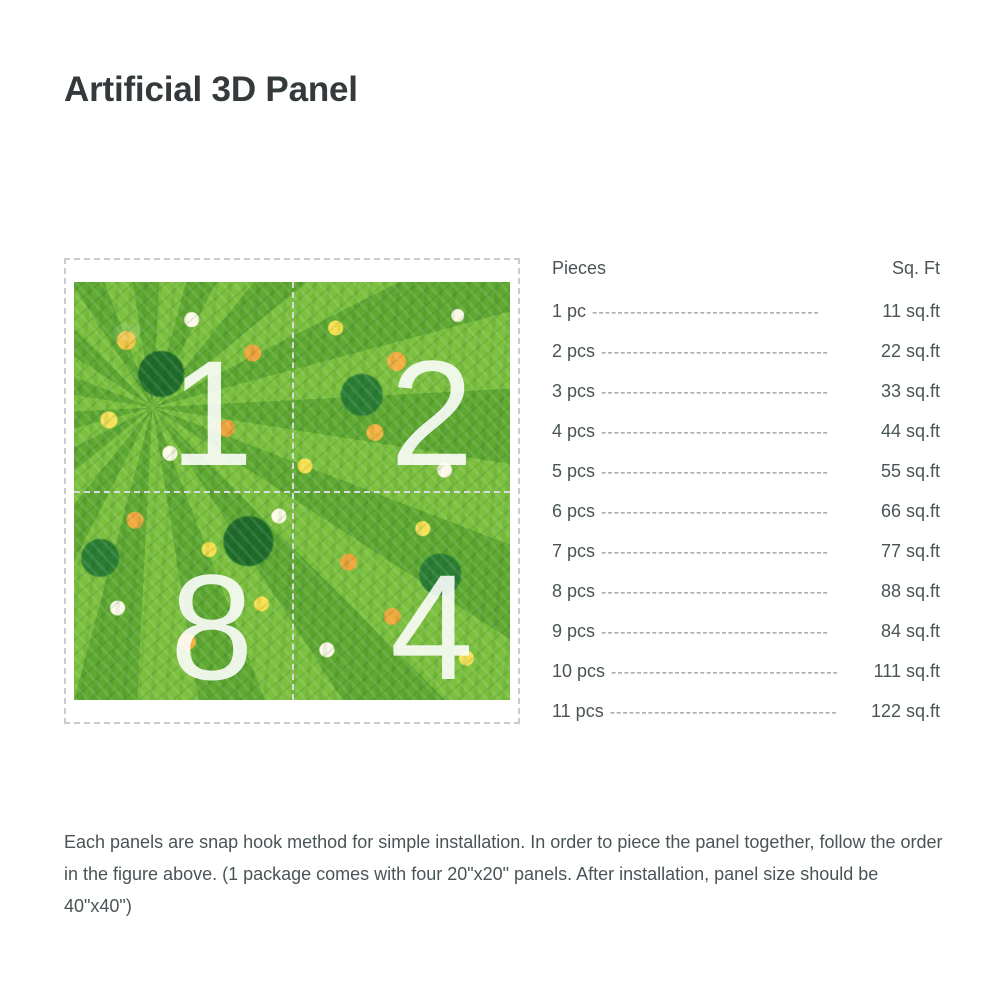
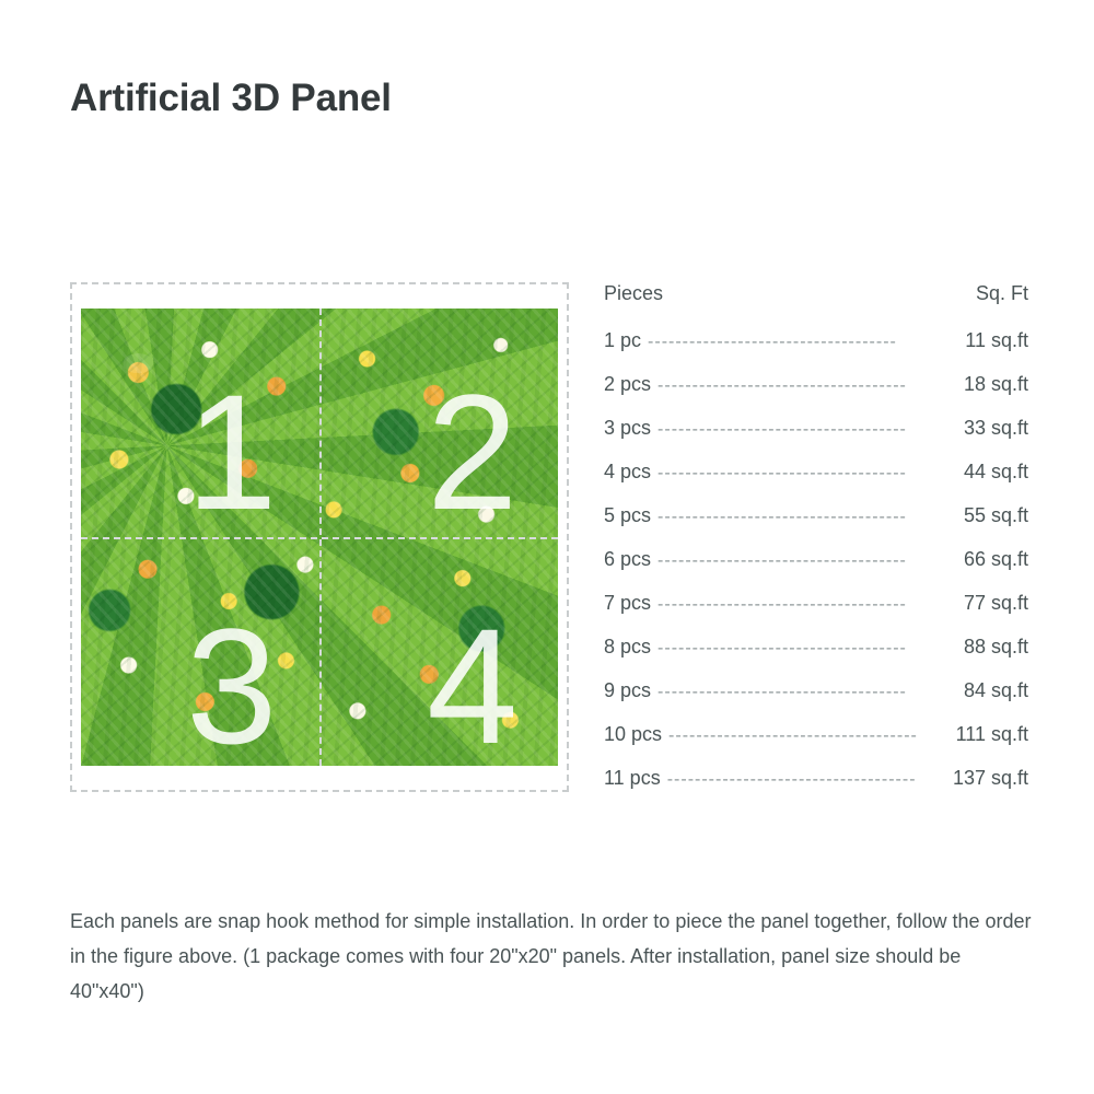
  Artificial 3D Panel
  1
  2
- 8
+ 3
  4
  Pieces
  Sq. Ft
  1 pc
  ------------------------------------
  11 sq.ft
  2 pcs
  ------------------------------------
- 22 sq.ft
+ 18 sq.ft
  3 pcs
  ------------------------------------
  33 sq.ft
  4 pcs
  ------------------------------------
  44 sq.ft
  5 pcs
  ------------------------------------
  55 sq.ft
  6 pcs
  ------------------------------------
  66 sq.ft
  7 pcs
  ------------------------------------
  77 sq.ft
  8 pcs
  ------------------------------------
  88 sq.ft
  9 pcs
  ------------------------------------
  84 sq.ft
  10 pcs
  ------------------------------------
  111 sq.ft
  11 pcs
  ------------------------------------
- 122 sq.ft
+ 137 sq.ft
  Each panels are snap hook method for simple installation. In order to piece the panel together, follow the order in the figure above. (1 package comes with four 20"x20" panels. After installation, panel size should be 40"x40")
